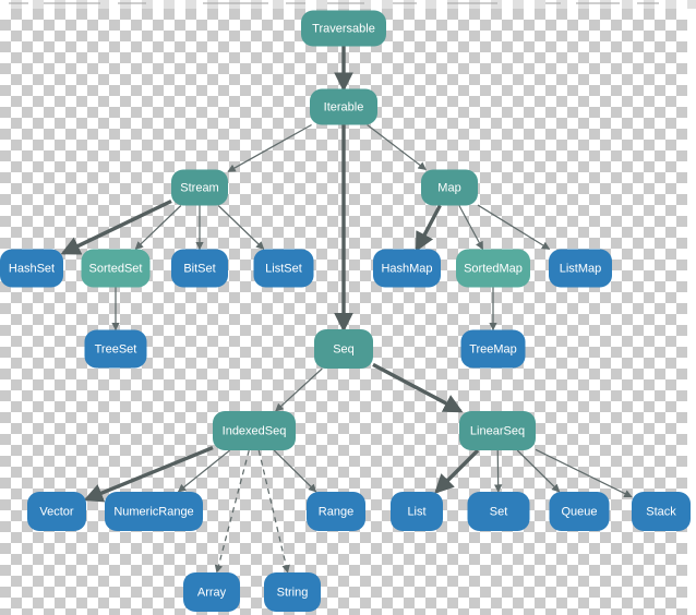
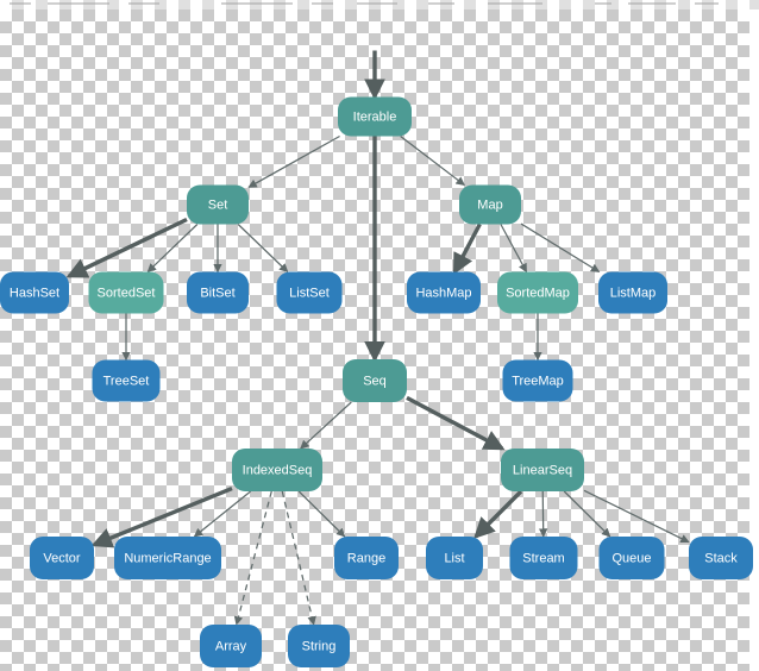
- Traversable
  Iterable
- Stream
+ Set
  Map
  Seq
  HashSet
  SortedSet
  BitSet
  ListSet
  TreeSet
  HashMap
  SortedMap
  ListMap
  TreeMap
  IndexedSeq
  LinearSeq
  Vector
  NumericRange
  Range
  Array
  String
  List
- Set
+ Stream
  Queue
  Stack
